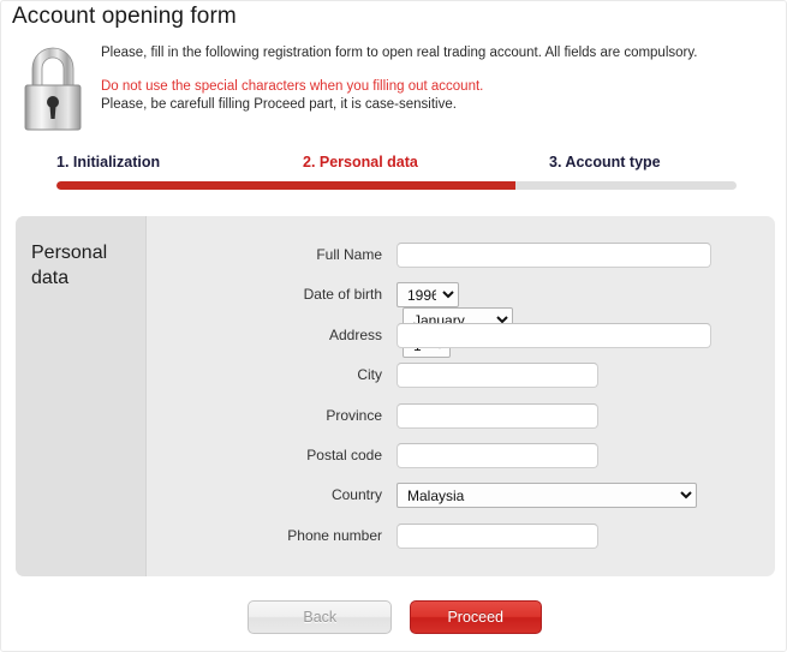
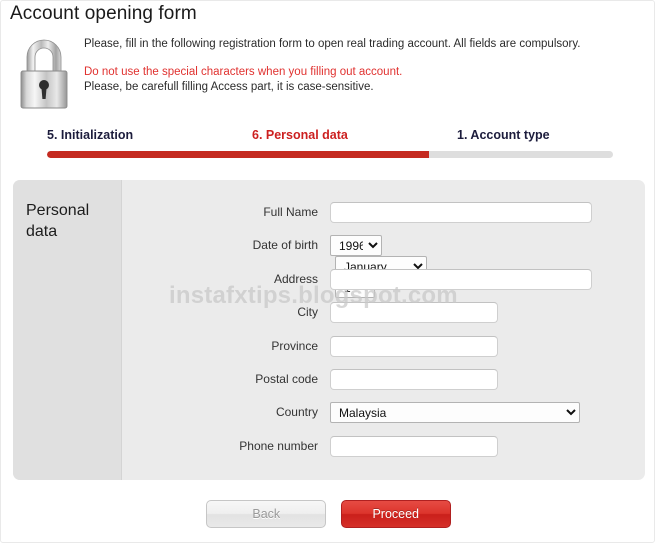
  Account opening form
  Please, fill in the following registration form to open real trading account. All fields are compulsory.
  Do not use the special characters when you filling out account.
- Please, be carefull filling Proceed part, it is case-sensitive.
+ Please, be carefull filling Access part, it is case-sensitive.
- 1. Initialization
+ 5. Initialization
- 2. Personal data
+ 6. Personal data
- 3. Account type
+ 1. Account type
  Personal data
  Full Name
  Date of birth
  1996 January
  Address
  City
  Province
  Postal code
  Country
  Malaysia
  Phone number
+ instafxtips.blogspot.com
  Back Proceed
